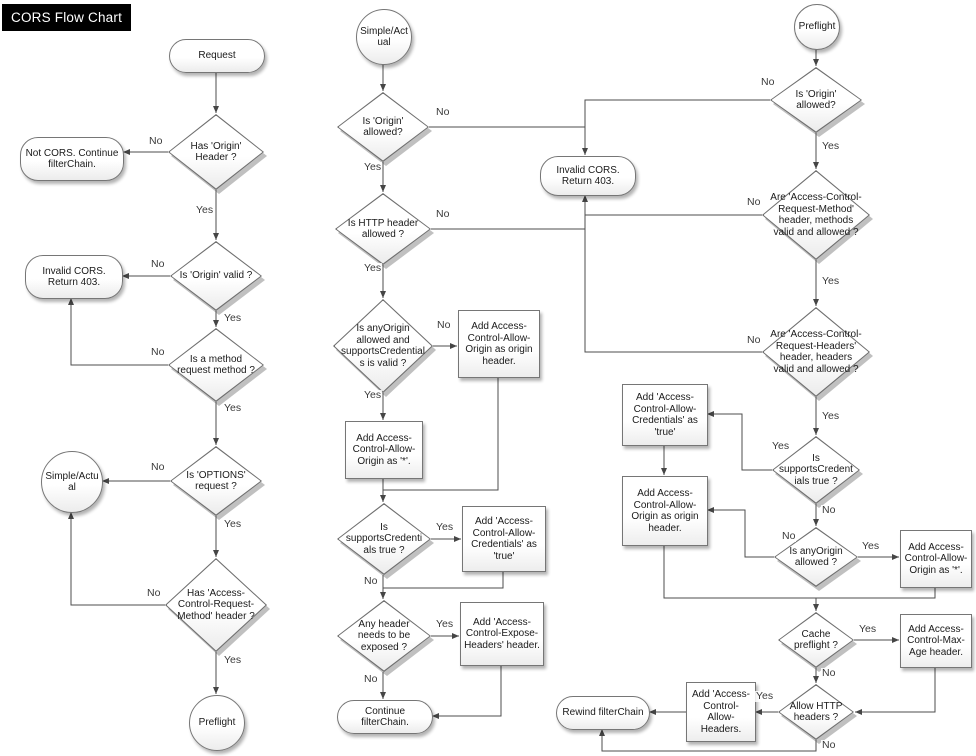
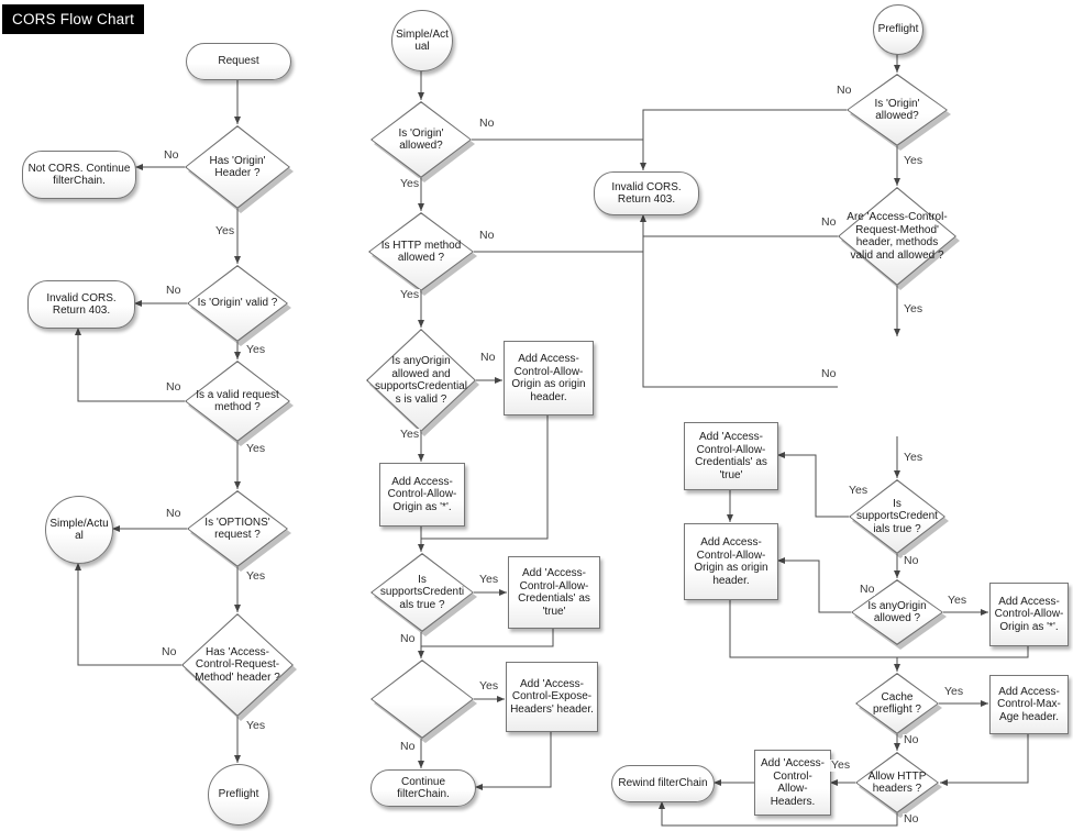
  CORS Flow Chart
  Request
  Has 'Origin' Header ?
  Not CORS. Continue filterChain.
  Is 'Origin' valid ?
  Invalid CORS. Return 403.
- Is a method request method ?
+ Is a valid request method ?
  Is 'OPTIONS' request ?
  Simple/Actual
  Has 'Access-Control-Request-Method' header ?
  Preflight
  Simple/Actual
  Is 'Origin' allowed?
- Is HTTP header allowed ?
+ Is HTTP method allowed ?
  Is anyOrigin allowed and supportsCredentials is valid ?
  Add Access-Control-Allow-Origin as origin header.
  Add Access-Control-Allow-Origin as '*'.
  Is supportsCredentials true ?
  Add 'Access-Control-Allow-Credentials' as 'true'
- Any header needs to be exposed ?
  Add 'Access-Control-Expose-Headers' header.
  Continue filterChain.
  Invalid CORS. Return 403.
  Preflight
  Is 'Origin' allowed?
  Are 'Access-Control-Request-Method' header, methods valid and allowed ?
- Are 'Access-Control-Request-Headers' header, headers valid and allowed ?
  Is supportsCredentials true ?
  Add 'Access-Control-Allow-Credentials' as 'true'
  Add Access-Control-Allow-Origin as origin header.
  Is anyOrigin allowed ?
  Add Access-Control-Allow-Origin as '*'.
  Cache preflight ?
  Add Access-Control-Max-Age header.
  Allow HTTP headers ?
  Add 'Access-Control-Allow-Headers.
  Rewind filterChain
  No
  Yes
  No
  Yes
  No
  Yes
  No
  Yes
  No
  Yes
  No
  Yes
  No
  Yes
  No
  Yes
  Yes
  No
  Yes
  No
  No
  Yes
  No
  Yes
  No
  Yes
  Yes
  No
  No
  Yes
  Yes
  No
  Yes
  No
